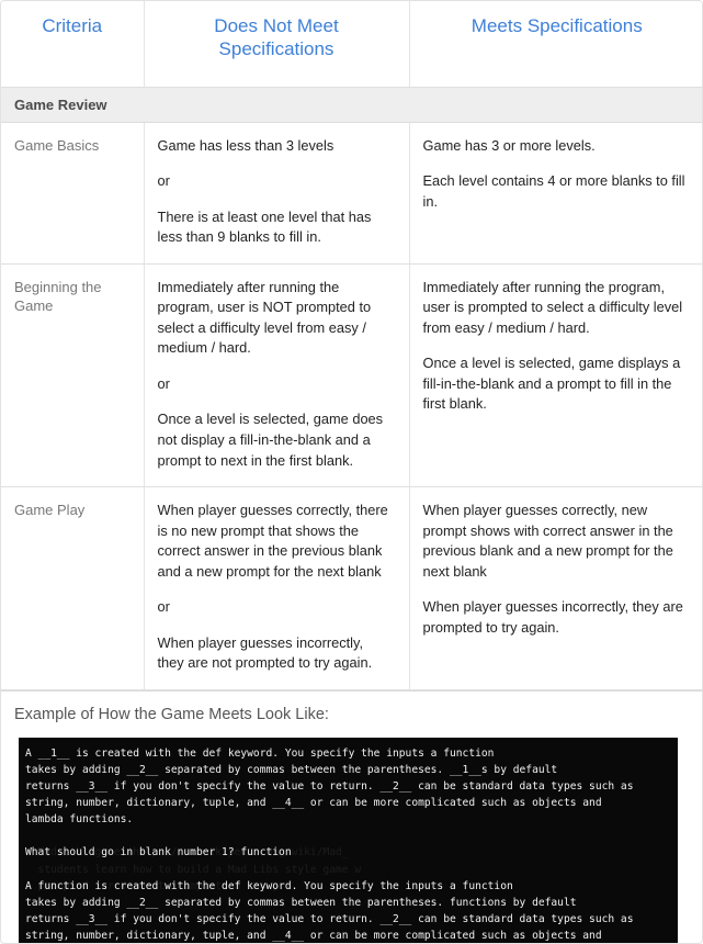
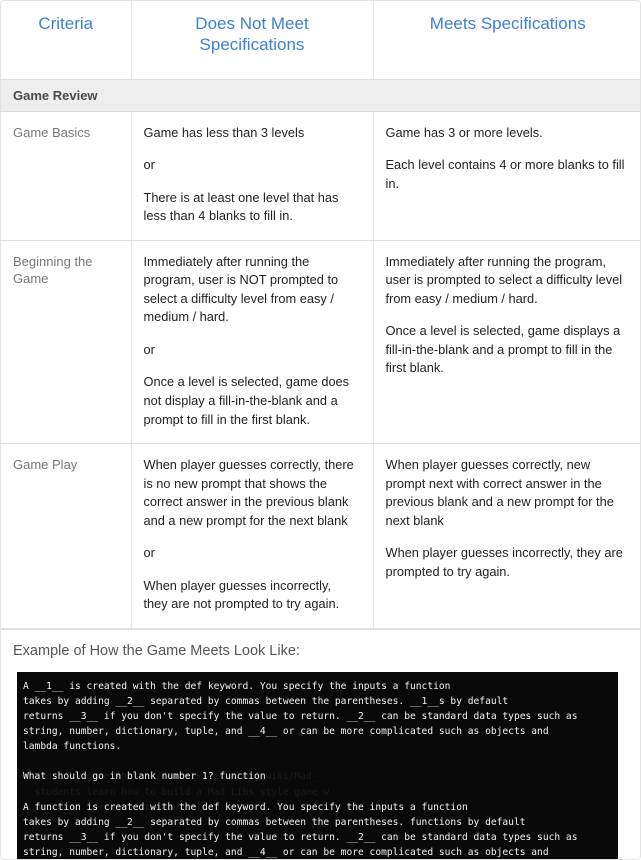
  Criteria	Does Not Meet Specifications	Meets Specifications
  Game Review
- Game Basics	Game has less than 3 levels or There is at least one level that has less than 9 blanks to fill in.	Game has 3 or more levels. Each level contains 4 or more blanks to fill in.
+ Game Basics	Game has less than 3 levels or There is at least one level that has less than 4 blanks to fill in.	Game has 3 or more levels. Each level contains 4 or more blanks to fill in.
- Beginning the Game	Immediately after running the program, user is NOT prompted to select a difficulty level from easy / medium / hard. or Once a level is selected, game does not display a fill-in-the-blank and a prompt to next in the first blank.	Immediately after running the program, user is prompted to select a difficulty level from easy / medium / hard. Once a level is selected, game displays a fill-in-the-blank and a prompt to fill in the first blank.
+ Beginning the Game	Immediately after running the program, user is NOT prompted to select a difficulty level from easy / medium / hard. or Once a level is selected, game does not display a fill-in-the-blank and a prompt to fill in the first blank.	Immediately after running the program, user is prompted to select a difficulty level from easy / medium / hard. Once a level is selected, game displays a fill-in-the-blank and a prompt to fill in the first blank.
- Game Play	When player guesses correctly, there is no new prompt that shows the correct answer in the previous blank and a new prompt for the next blank or When player guesses incorrectly, they are not prompted to try again.	When player guesses correctly, new prompt shows with correct answer in the previous blank and a new prompt for the next blank When player guesses incorrectly, they are prompted to try again.
+ Game Play	When player guesses correctly, there is no new prompt that shows the correct answer in the previous blank and a new prompt for the next blank or When player guesses incorrectly, they are not prompted to try again.	When player guesses correctly, new prompt next with correct answer in the previous blank and a new prompt for the next blank When player guesses incorrectly, they are prompted to try again.
  Example of How the Game Meets Look Like:
  Mad Libs game (https://en.wikipedia.org/wiki/Mad_
  prompted for words to complete a story.
  A __1__ is created with the def keyword. You specify the inputs a function
  takes by adding __2__ separated by commas between the parentheses. __1__s by default
  returns __3__ if you don't specify the value to return. __2__ can be standard data types such as
  string, number, dictionary, tuple, and __4__ or can be more complicated such as objects and
  lambda functions.
  What should go in blank number 1? function
  A function is created with the def keyword. You specify the inputs a function
  takes by adding __2__ separated by commas between the parentheses. functions by default
  returns __3__ if you don't specify the value to return. __2__ can be standard data types such as
  string, number, dictionary, tuple, and __4__ or can be more complicated such as objects and
